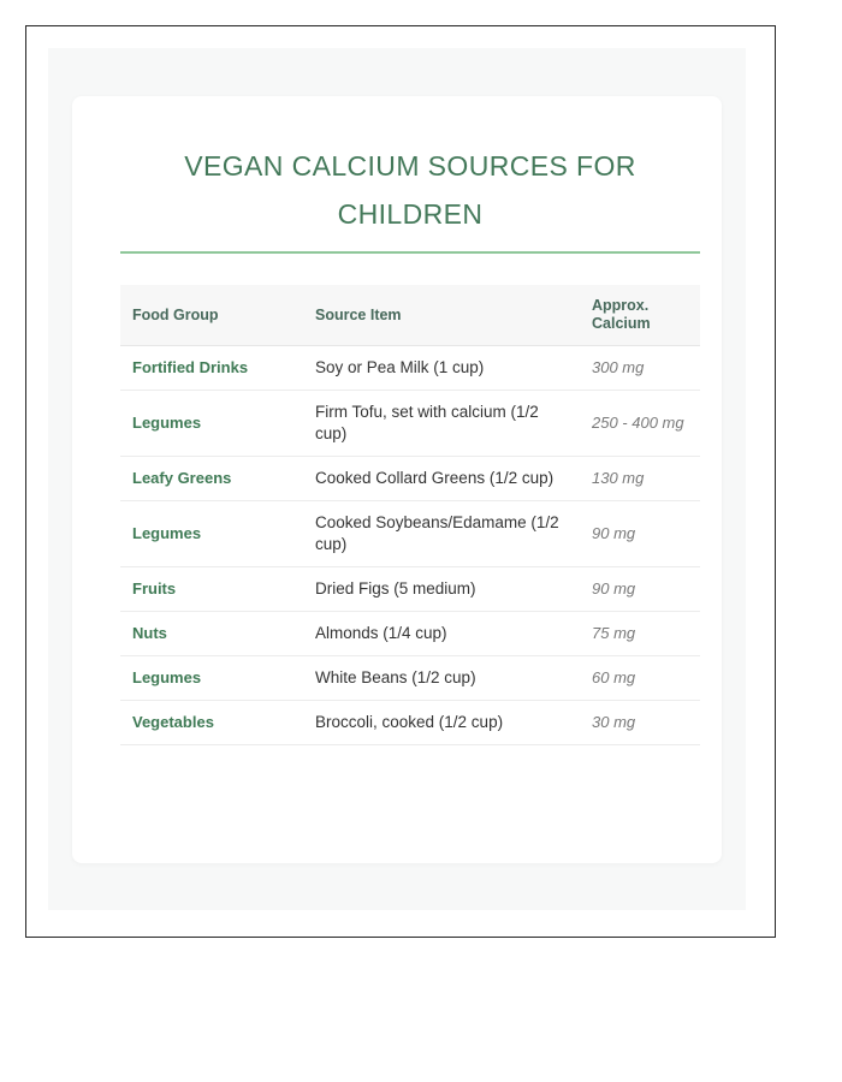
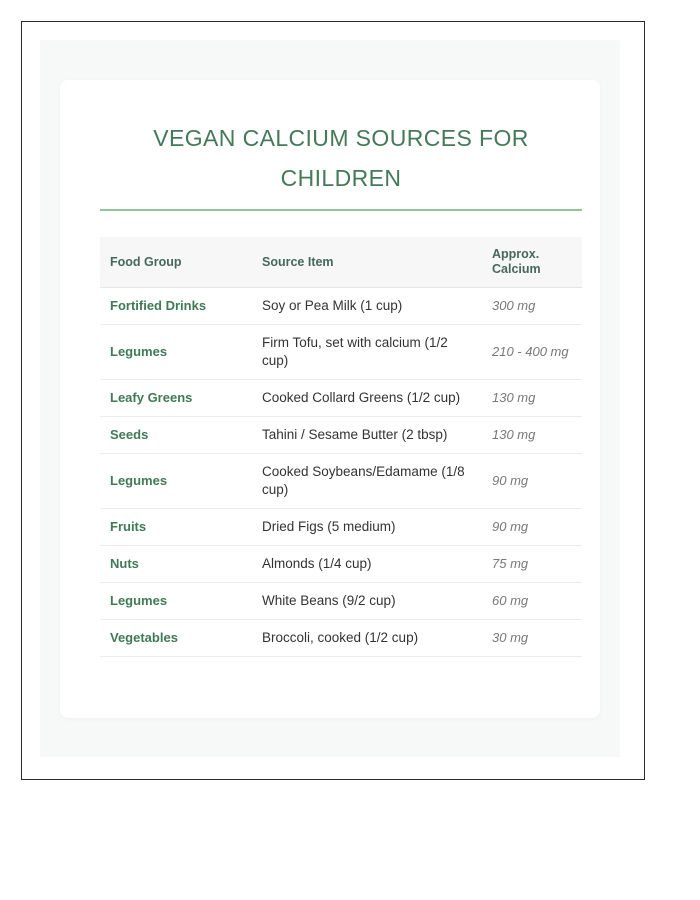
  VEGAN CALCIUM SOURCES FOR CHILDREN
  Food Group	Source Item	Approx. Calcium
  Fortified Drinks	Soy or Pea Milk (1 cup)	300 mg
- Legumes	Firm Tofu, set with calcium (1/2 cup)	250 - 400 mg
+ Legumes	Firm Tofu, set with calcium (1/2 cup)	210 - 400 mg
  Leafy Greens	Cooked Collard Greens (1/2 cup)	130 mg
+ Seeds	Tahini / Sesame Butter (2 tbsp)	130 mg
- Legumes	Cooked Soybeans/Edamame (1/2 cup)	90 mg
+ Legumes	Cooked Soybeans/Edamame (1/8 cup)	90 mg
  Fruits	Dried Figs (5 medium)	90 mg
  Nuts	Almonds (1/4 cup)	75 mg
- Legumes	White Beans (1/2 cup)	60 mg
+ Legumes	White Beans (9/2 cup)	60 mg
  Vegetables	Broccoli, cooked (1/2 cup)	30 mg
